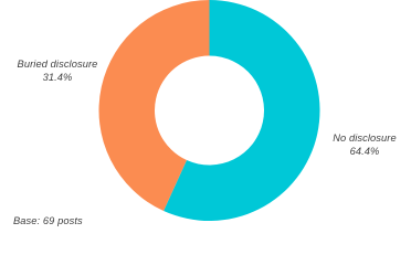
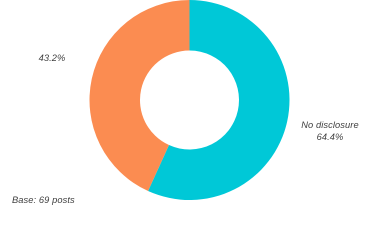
  No disclosure
  64.4%
- Buried disclosure
- 31.4%
+ 43.2%
  Base: 69 posts
